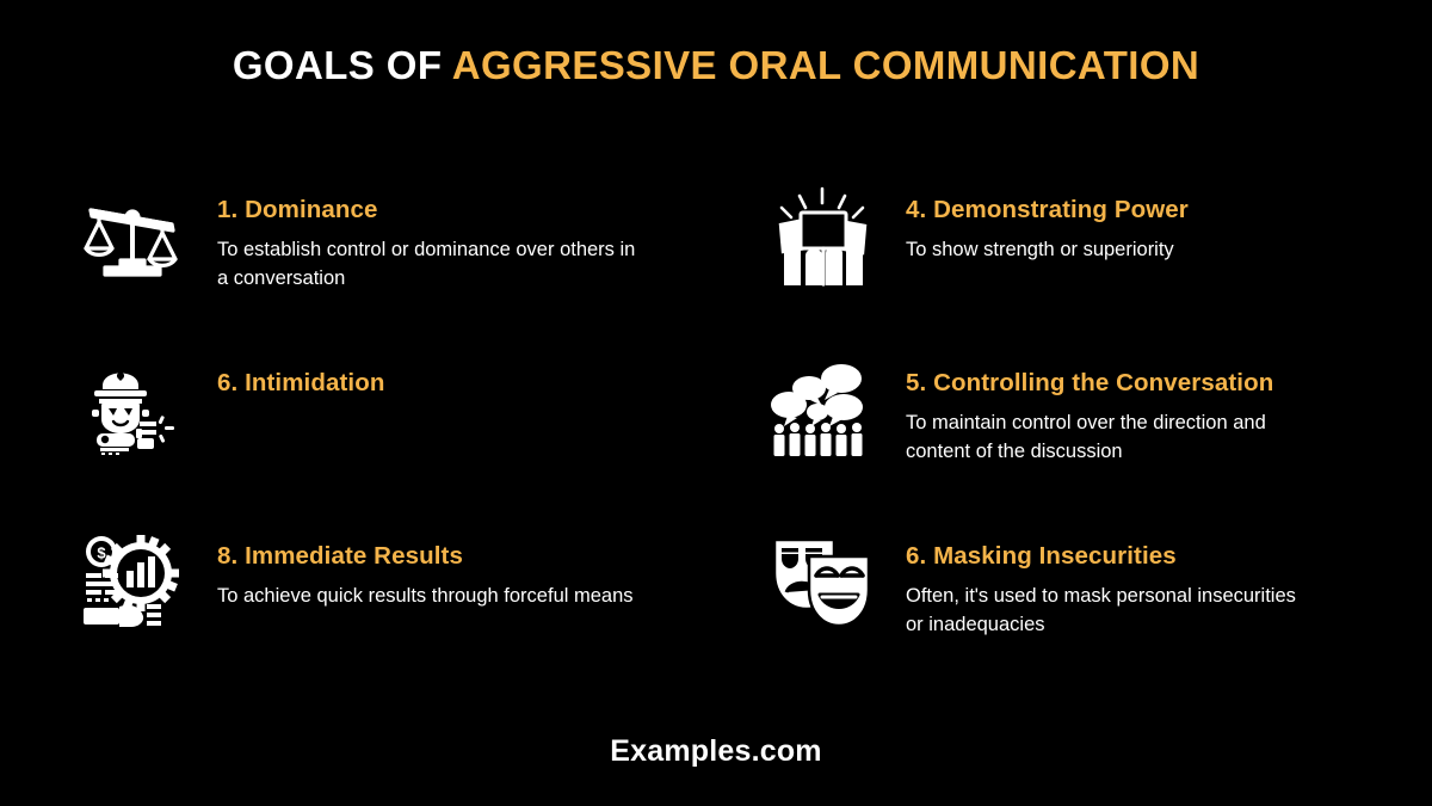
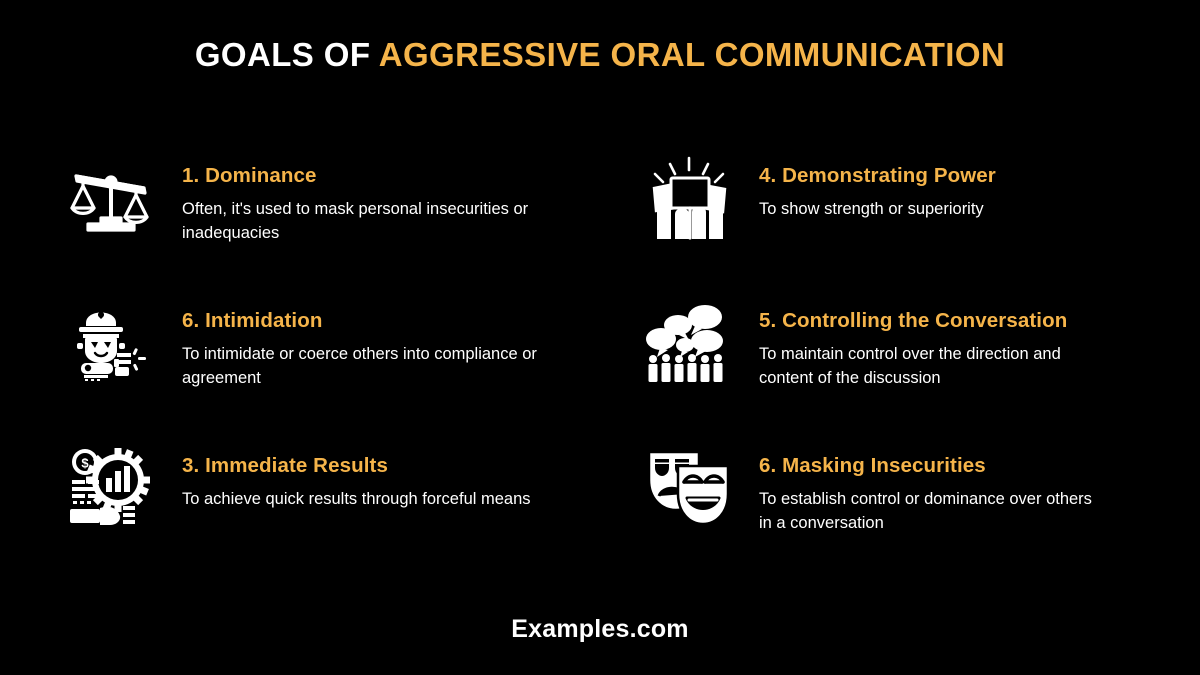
  GOALS OF AGGRESSIVE ORAL COMMUNICATION
  1. Dominance
- To establish control or dominance over others in a conversation
+ Often, it's used to mask personal insecurities or inadequacies
  4. Demonstrating Power
  To show strength or superiority
  6. Intimidation
+ To intimidate or coerce others into compliance or agreement
  5. Controlling the Conversation
  To maintain control over the direction and content of the discussion
  $
- 8. Immediate Results
+ 3. Immediate Results
  To achieve quick results through forceful means
  6. Masking Insecurities
- Often, it's used to mask personal insecurities or inadequacies
+ To establish control or dominance over others in a conversation
  Examples.com
